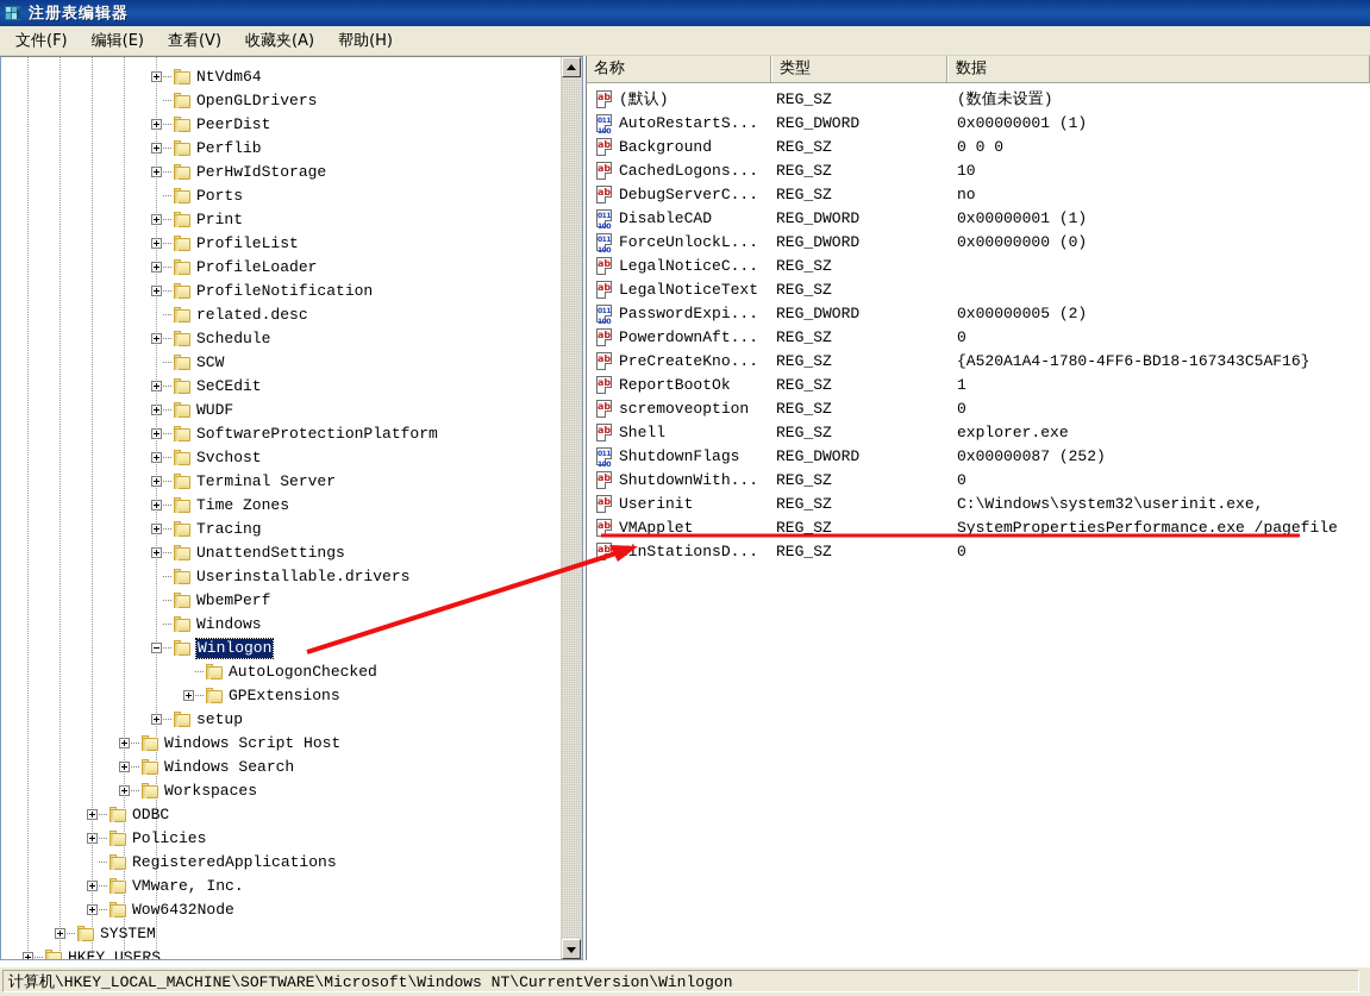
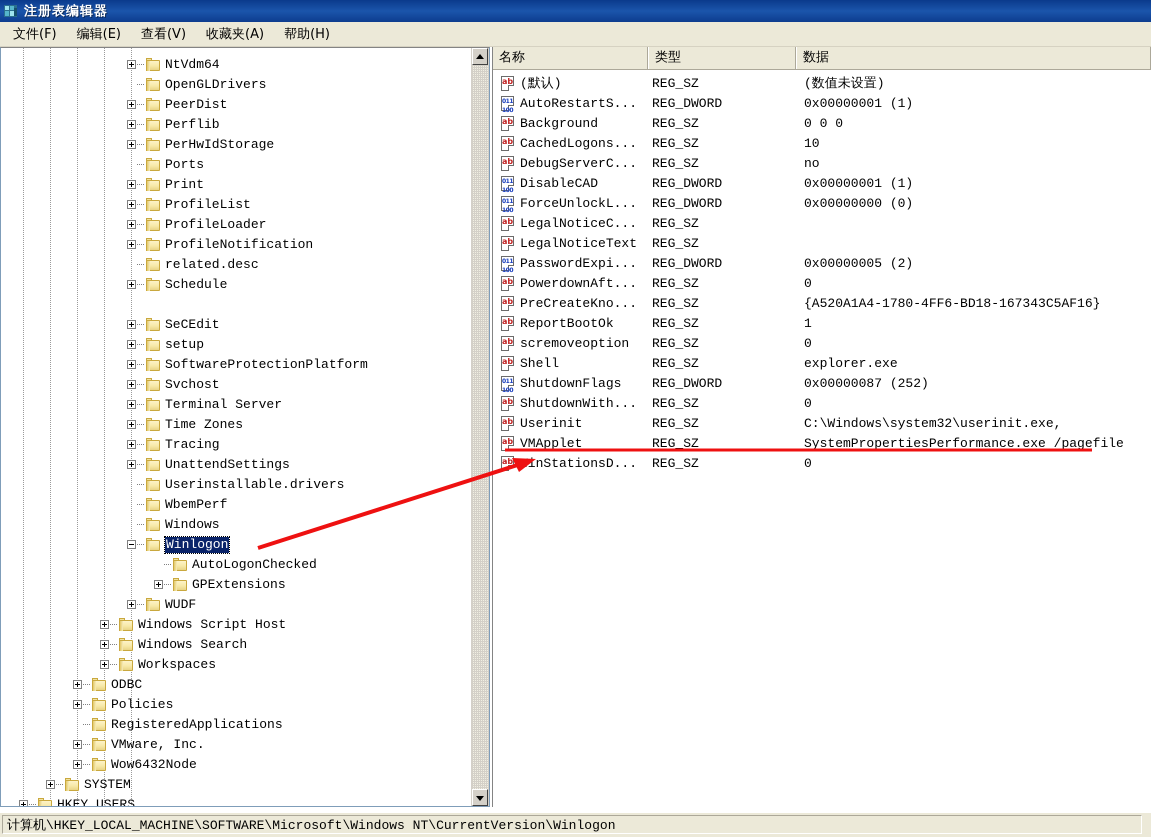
  注册表编辑器
  文件(F)
  编辑(E)
  查看(V)
  收藏夹(A)
  帮助(H)
  NtVdm64
  OpenGLDrivers
  PeerDist
  Perflib
  PerHwIdStorage
  Ports
  Print
  ProfileList
  ProfileLoader
  ProfileNotification
  related.desc
  Schedule
- SCW
  SeCEdit
- WUDF
+ setup
  SoftwareProtectionPlatform
  Svchost
  Terminal Server
  Time Zones
  Tracing
  UnattendSettings
  Userinstallable.drivers
  WbemPerf
  Windows
  Winlogon
  AutoLogonChecked
  GPExtensions
- setup
+ WUDF
  Windows Script Host
  Windows Search
  Workspaces
  ODBC
  Policies
  RegisteredApplications
  VMware, Inc.
  Wow6432Node
  SYSTEM
  HKEY_USERS
  名称
  类型
  数据
  ab
  (默认)
  REG_SZ
  (数值未设置)
  AutoRestartS...
  REG_DWORD
  0x00000001 (1)
  ab
  Background
  REG_SZ
  0 0 0
  ab
  CachedLogons...
  REG_SZ
  10
  ab
  DebugServerC...
  REG_SZ
  no
  DisableCAD
  REG_DWORD
  0x00000001 (1)
  ForceUnlockL...
  REG_DWORD
  0x00000000 (0)
  ab
  LegalNoticeC...
  REG_SZ
  ab
  LegalNoticeText
  REG_SZ
  PasswordExpi...
  REG_DWORD
  0x00000005 (2)
  ab
  PowerdownAft...
  REG_SZ
  0
  ab
  PreCreateKno...
  REG_SZ
  {A520A1A4-1780-4FF6-BD18-167343C5AF16}
  ab
  ReportBootOk
  REG_SZ
  1
  ab
  scremoveoption
  REG_SZ
  0
  ab
  Shell
  REG_SZ
  explorer.exe
  ShutdownFlags
  REG_DWORD
  0x00000087 (252)
  ab
  ShutdownWith...
  REG_SZ
  0
  ab
  Userinit
  REG_SZ
  C:\Windows\system32\userinit.exe,
  ab
  VMApplet
  REG_SZ
  SystemPropertiesPerformance.exe /pagefile
  ab
  inStationsD...
  REG_SZ
  0
  计算机\HKEY_LOCAL_MACHINE\SOFTWARE\Microsoft\Windows NT\CurrentVersion\Winlogon
